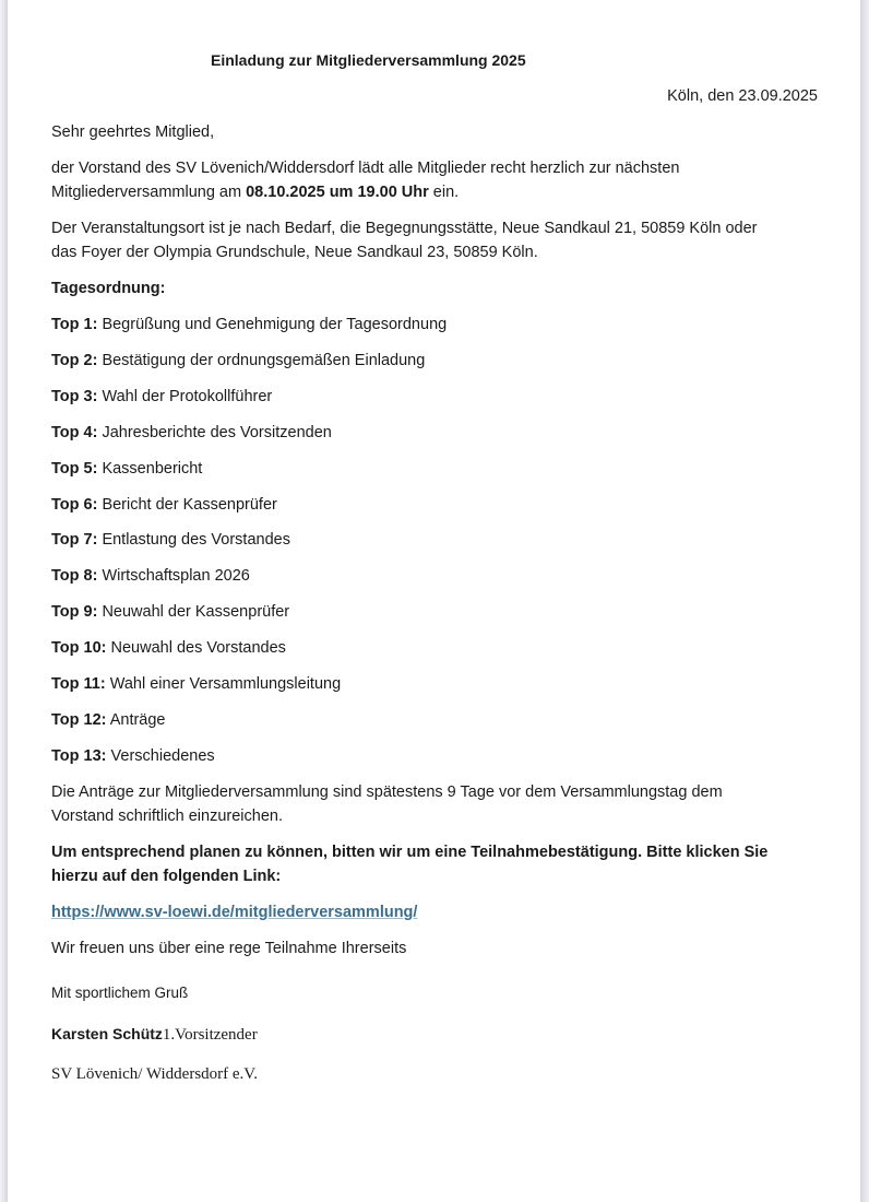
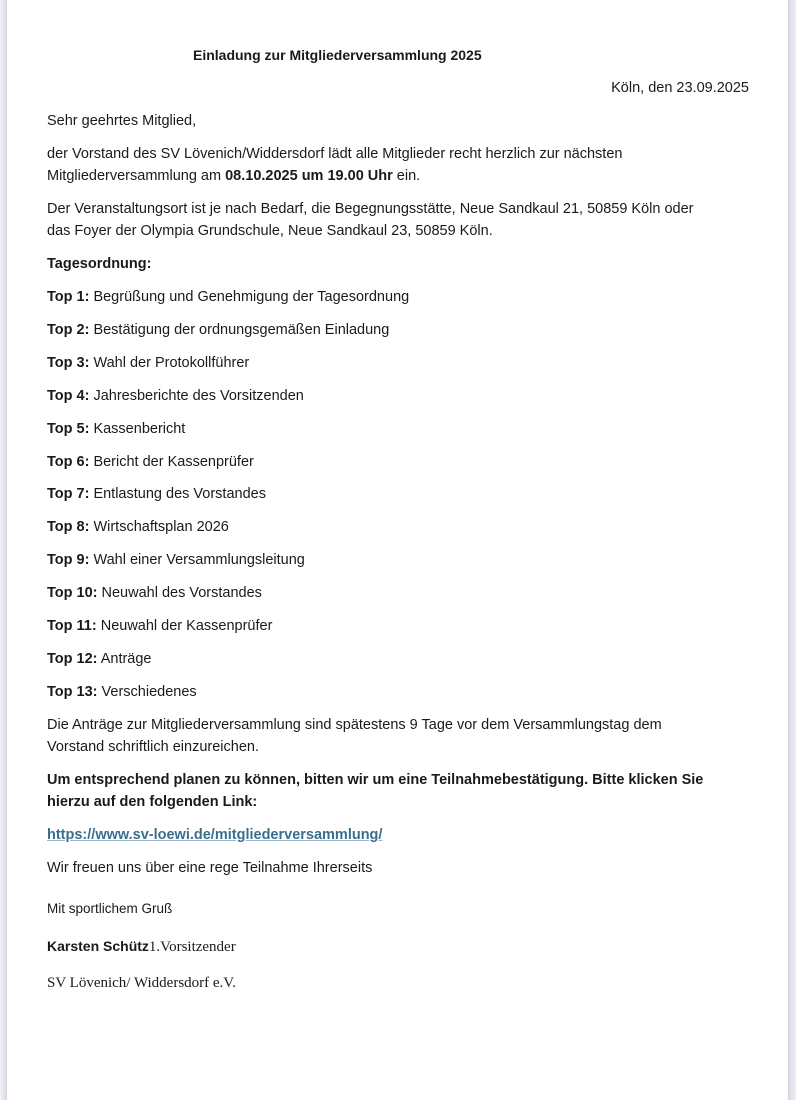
  Einladung zur Mitgliederversammlung 2025
  Köln, den 23.09.2025
  Sehr geehrtes Mitglied,
  der Vorstand des SV Lövenich/Widdersdorf lädt alle Mitglieder recht herzlich zur nächsten
  Mitgliederversammlung am 08.10.2025 um 19.00 Uhr ein.
  Der Veranstaltungsort ist je nach Bedarf, die Begegnungsstätte, Neue Sandkaul 21, 50859 Köln oder
  das Foyer der Olympia Grundschule, Neue Sandkaul 23, 50859 Köln.
  Tagesordnung:
  Top 1: Begrüßung und Genehmigung der Tagesordnung
  Top 2: Bestätigung der ordnungsgemäßen Einladung
  Top 3: Wahl der Protokollführer
  Top 4: Jahresberichte des Vorsitzenden
  Top 5: Kassenbericht
  Top 6: Bericht der Kassenprüfer
  Top 7: Entlastung des Vorstandes
  Top 8: Wirtschaftsplan 2026
- Top 9: Neuwahl der Kassenprüfer
+ Top 9: Wahl einer Versammlungsleitung
  Top 10: Neuwahl des Vorstandes
- Top 11: Wahl einer Versammlungsleitung
+ Top 11: Neuwahl der Kassenprüfer
  Top 12: Anträge
  Top 13: Verschiedenes
  Die Anträge zur Mitgliederversammlung sind spätestens 9 Tage vor dem Versammlungstag dem
  Vorstand schriftlich einzureichen.
  Um entsprechend planen zu können, bitten wir um eine Teilnahmebestätigung. Bitte klicken Sie
  hierzu auf den folgenden Link:
  https://www.sv-loewi.de/mitgliederversammlung/
  Wir freuen uns über eine rege Teilnahme Ihrerseits
  Mit sportlichem Gruß
  Karsten Schütz1.Vorsitzender
  SV Lövenich/ Widdersdorf e.V.
